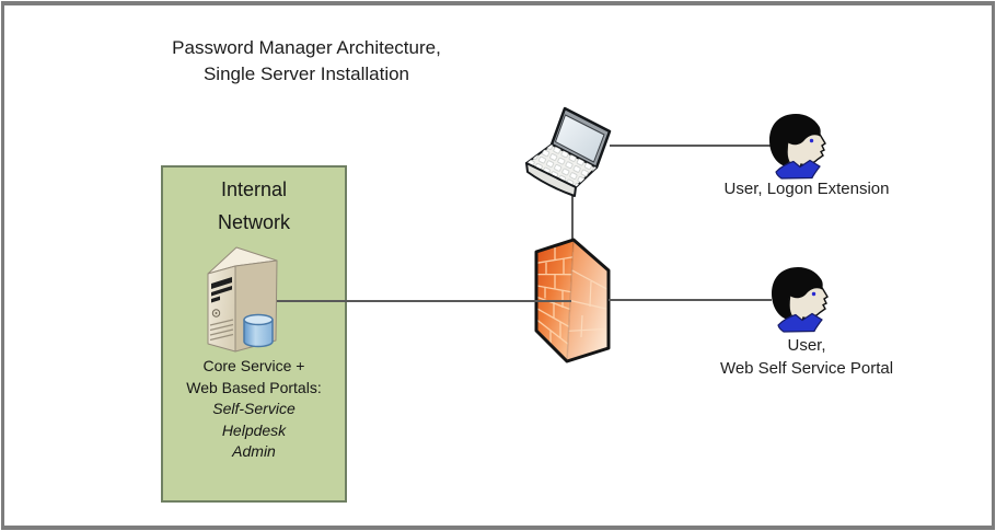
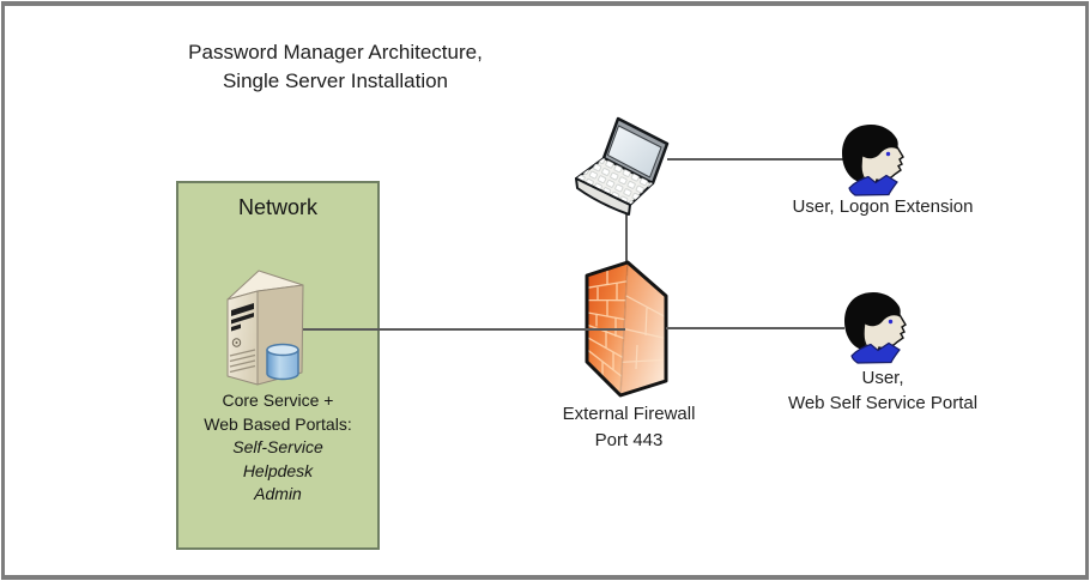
  Password Manager Architecture,
  Single Server Installation
- Internal
  Network
  Core Service +
  Web Based Portals:
  Self-Service
  Helpdesk
  Admin
+ External Firewall
+ Port 443
  User, Logon Extension
  User,
  Web Self Service Portal
